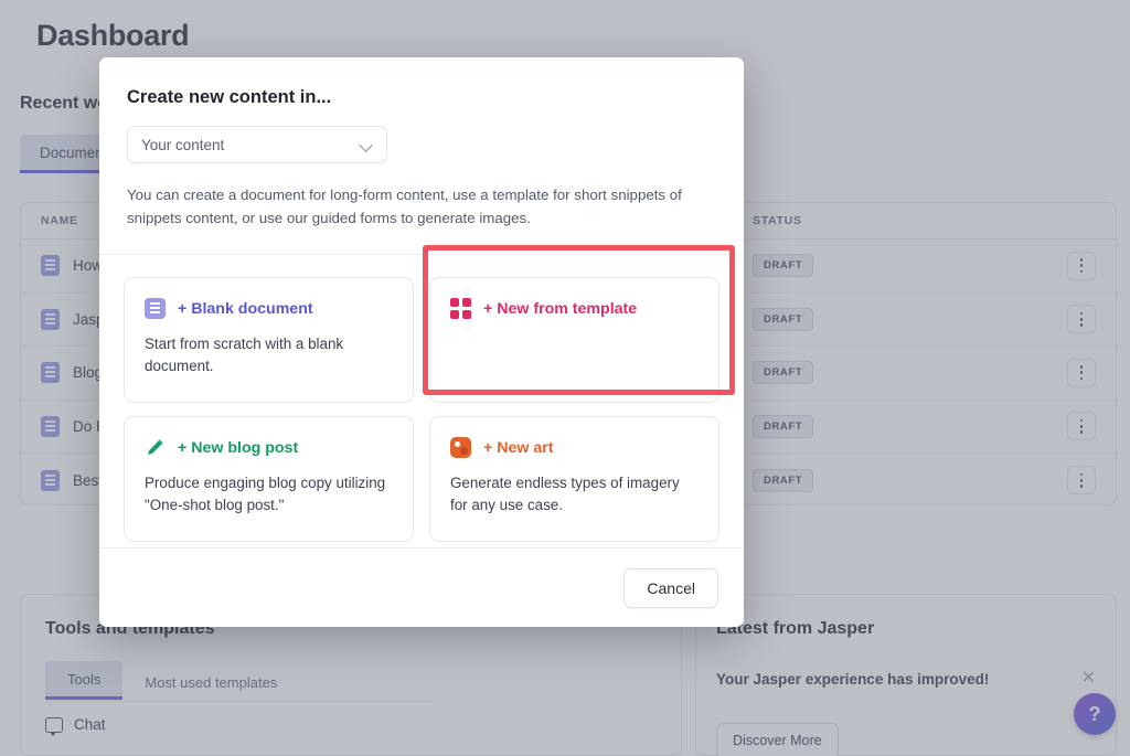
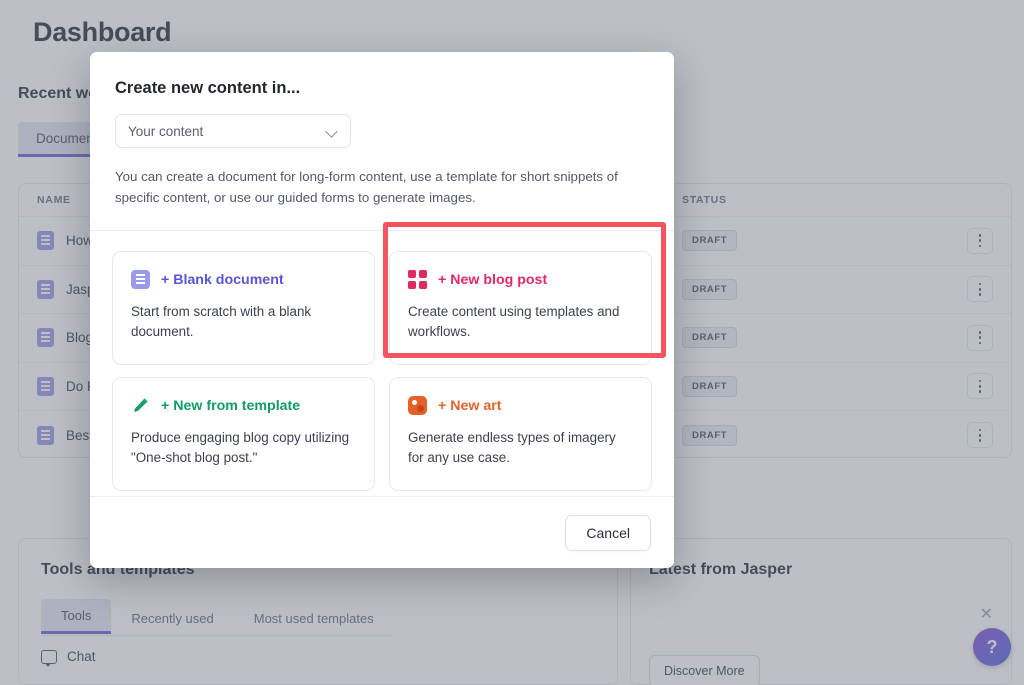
  Dashboard
  Recent w
  NAME
  STATUS
  How
  DRAFT
  Jas
  DRAFT
  Blo
  DRAFT
  DRAFT
  Bes
  DRAFT
  Tools and templates
  Tools
+ Recently used
  Most used templates
  Chat
  Latest from Jasper
- Your Jasper experience has improved!
  ✕
  Discover More
  ?
  Create new content in...
  Your content
- You can create a document for long-form content, use a template for short snippets of snippets content, or use our guided forms to generate images.
+ You can create a document for long-form content, use a template for short snippets of specific content, or use our guided forms to generate images.
  + Blank document
  Start from scratch with a blank document.
- + New from template
+ + New blog post
+ Create content using templates and workflows.
- + New blog post
+ + New from template
  Produce engaging blog copy utilizing "One-shot blog post."
  + New art
  Generate endless types of imagery for any use case.
  Cancel
